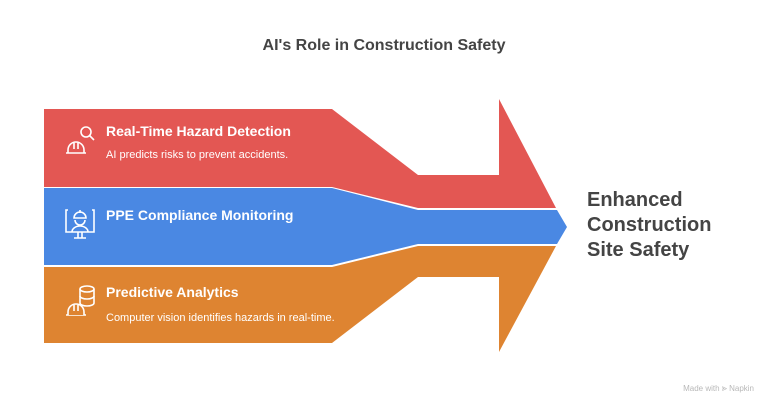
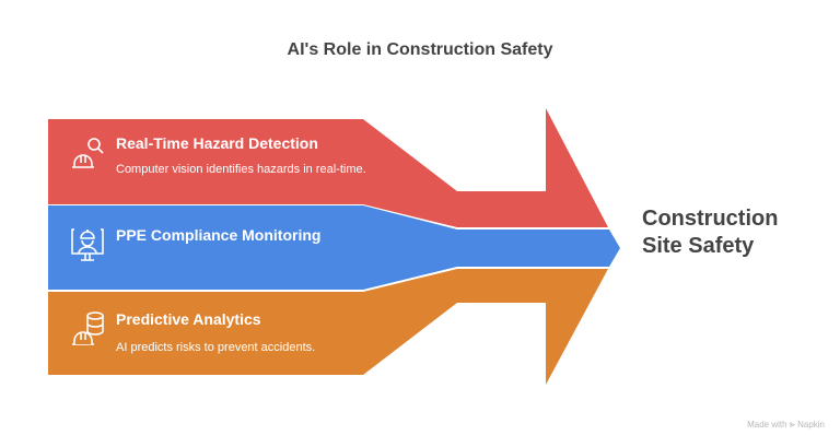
  AI's Role in Construction Safety
  Real-Time Hazard Detection
- AI predicts risks to prevent accidents.
+ Computer vision identifies hazards in real-time.
  PPE Compliance Monitoring
  Predictive Analytics
- Computer vision identifies hazards in real-time.
+ AI predicts risks to prevent accidents.
- Enhanced
  Construction
  Site Safety
  Made with ⪢ Napkin
